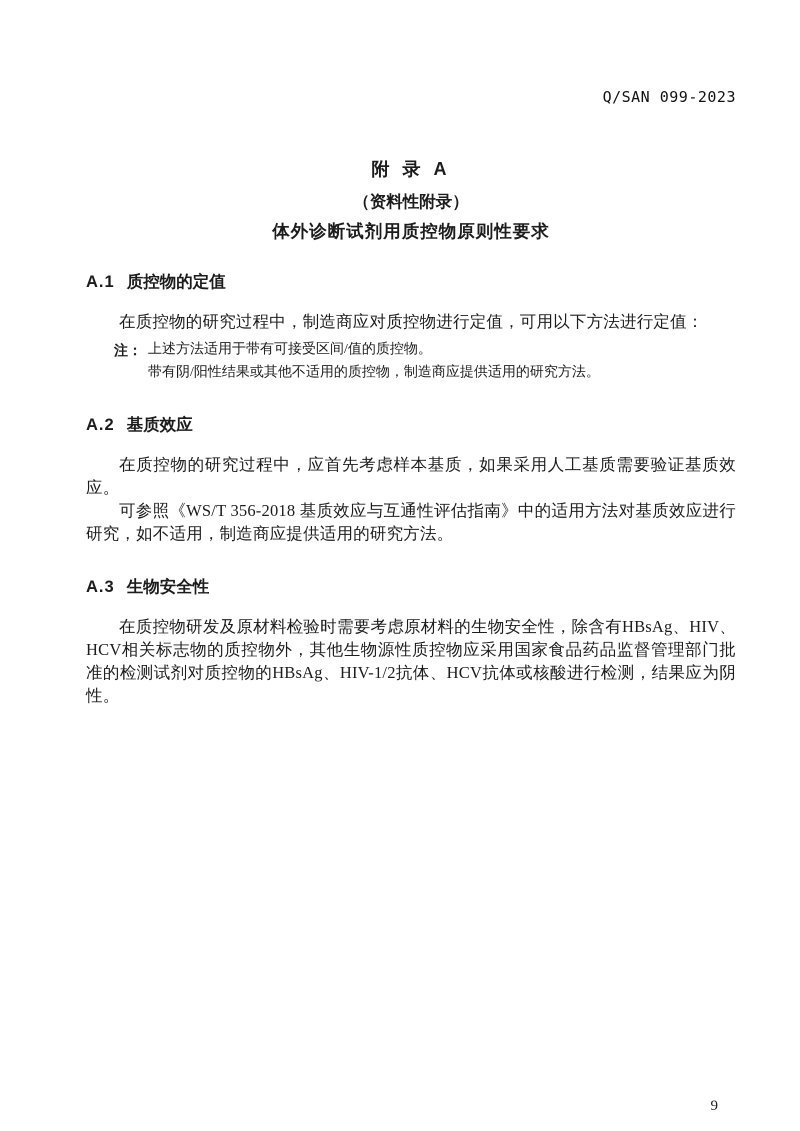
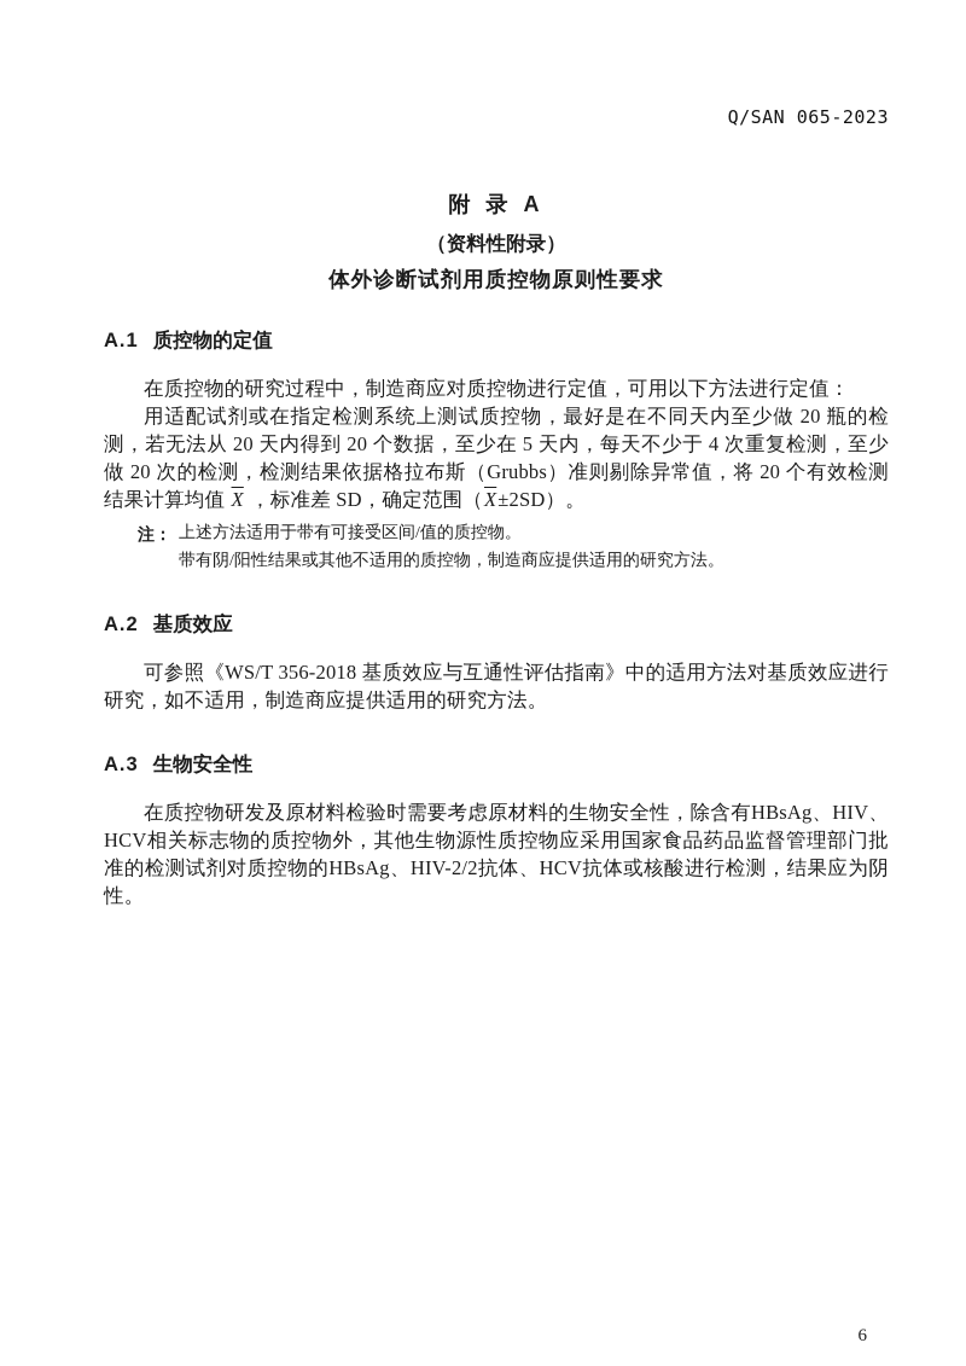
- Q/SAN 099-2023
+ Q/SAN 065-2023
  附 录 A
  （资料性附录）
  体外诊断试剂用质控物原则性要求
  A.1
  质控物的定值
  在质控物的研究过程中，制造商应对质控物进行定值，可用以下方法进行定值：
+ 用适配试剂或在指定检测系统上测试质控物，最好是在不同天内至少做 20 瓶的检测，若无法从 20 天内得到 20 个数据，至少在 5 天内，每天不少于 4 次重复检测，至少做 20 次的检测，检测结果依据格拉布斯（Grubbs）准则剔除异常值，将 20 个有效检测结果计算均值 X ，标准差 SD，确定范围（X±2SD）。
  注：
  上述方法适用于带有可接受区间/值的质控物。
  带有阴/阳性结果或其他不适用的质控物，制造商应提供适用的研究方法。
  A.2
  基质效应
- 在质控物的研究过程中，应首先考虑样本基质，如果采用人工基质需要验证基质效应。
  可参照《WS/T 356-2018 基质效应与互通性评估指南》中的适用方法对基质效应进行研究，如不适用，制造商应提供适用的研究方法。
  A.3
  生物安全性
- 在质控物研发及原材料检验时需要考虑原材料的生物安全性，除含有HBsAg、HIV、HCV相关标志物的质控物外，其他生物源性质控物应采用国家食品药品监督管理部门批准的检测试剂对质控物的HBsAg、HIV-1/2抗体、HCV抗体或核酸进行检测，结果应为阴性。
+ 在质控物研发及原材料检验时需要考虑原材料的生物安全性，除含有HBsAg、HIV、HCV相关标志物的质控物外，其他生物源性质控物应采用国家食品药品监督管理部门批准的检测试剂对质控物的HBsAg、HIV-2/2抗体、HCV抗体或核酸进行检测，结果应为阴性。
- 9
+ 6
